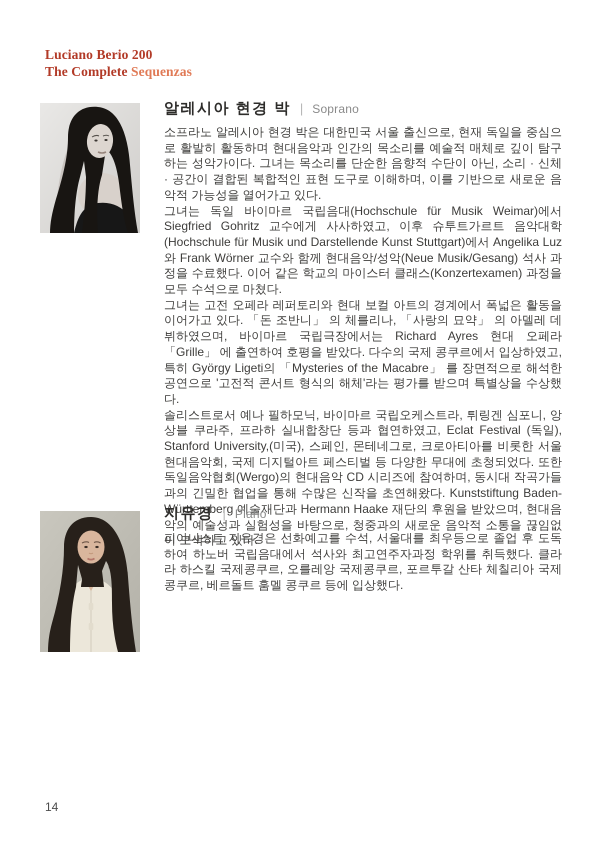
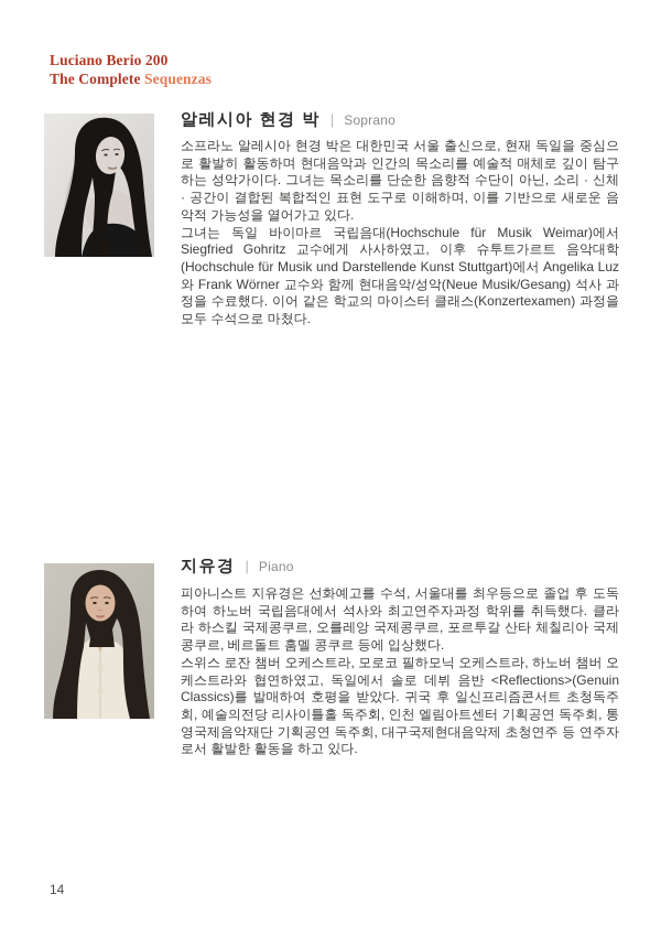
  Luciano Berio 200
  The Complete Sequenzas
  알레시아 현경 박
  |
  Soprano
  소프라노 알레시아 현경 박은 대한민국 서울 출신으로, 현재 독일을 중심으로 활발히 활동하며 현대음악과 인간의 목소리를 예술적 매체로 깊이 탐구하는 성악가이다. 그녀는 목소리를 단순한 음향적 수단이 아닌, 소리 · 신체 · 공간이 결합된 복합적인 표현 도구로 이해하며, 이를 기반으로 새로운 음악적 가능성을 열어가고 있다.
  그녀는 독일 바이마르 국립음대(Hochschule für Musik Weimar)에서 Siegfried Gohritz 교수에게 사사하였고, 이후 슈투트가르트 음악대학(Hochschule für Musik und Darstellende Kunst Stuttgart)에서 Angelika Luz와 Frank Wörner 교수와 함께 현대음악/성악(Neue Musik/Gesang) 석사 과정을 수료했다. 이어 같은 학교의 마이스터 클래스(Konzertexamen) 과정을 모두 수석으로 마쳤다.
- 그녀는 고전 오페라 레퍼토리와 현대 보컬 아트의 경계에서 폭넓은 활동을 이어가고 있다. 「돈 조반니」 의 체를리나, 「사랑의 묘약」 의 아델레 데뷔하였으며, 바이마르 국립극장에서는 Richard Ayres 현대 오페라 「Grille」 에 출연하여 호평을 받았다. 다수의 국제 콩쿠르에서 입상하였고, 특히 György Ligeti의 「Mysteries of the Macabre」 를 장면적으로 해석한 공연으로 '고전적 콘서트 형식의 해체'라는 평가를 받으며 특별상을 수상했다.
- 솔리스트로서 예나 필하모닉, 바이마르 국립오케스트라, 튀링겐 심포니, 앙상블 쿠라주, 프라하 실내합창단 등과 협연하였고, Eclat Festival (독일), Stanford University,(미국), 스페인, 몬테네그로, 크로아티아를 비롯한 서울 현대음악회, 국제 디지털아트 페스티벌 등 다양한 무대에 초청되었다. 또한 독일음악협회(Wergo)의 현대음악 CD 시리즈에 참여하며, 동시대 작곡가들과의 긴밀한 협업을 통해 수많은 신작을 초연해왔다. Kunststiftung Baden-Württemberg 예술재단과 Hermann Haake 재단의 후원을 받았으며, 현대음악의 예술성과 실험성을 바탕으로, 청중과의 새로운 음악적 소통을 끊임없이 모색하고 있다.
  지유경
  |
  Piano
  피아니스트 지유경은 선화예고를 수석, 서울대를 최우등으로 졸업 후 도독하여 하노버 국립음대에서 석사와 최고연주자과정 학위를 취득했다. 클라라 하스킬 국제콩쿠르, 오를레앙 국제콩쿠르, 포르투갈 산타 체칠리아 국제콩쿠르, 베르돌트 훔멜 콩쿠르 등에 입상했다.
+ 스위스 로잔 챔버 오케스트라, 모로코 필하모닉 오케스트라, 하노버 챔버 오케스트라와 협연하였고, 독일에서 솔로 데뷔 음반 <Reflections>(Genuin Classics)를 발매하여 호평을 받았다. 귀국 후 일신프리즘콘서트 초청독주회, 예술의전당 리사이틀홀 독주회, 인천 엘림아트센터 기획공연 독주회, 통영국제음악재단 기획공연 독주회, 대구국제현대음악제 초청연주 등 연주자로서 활발한 활동을 하고 있다.
  14
